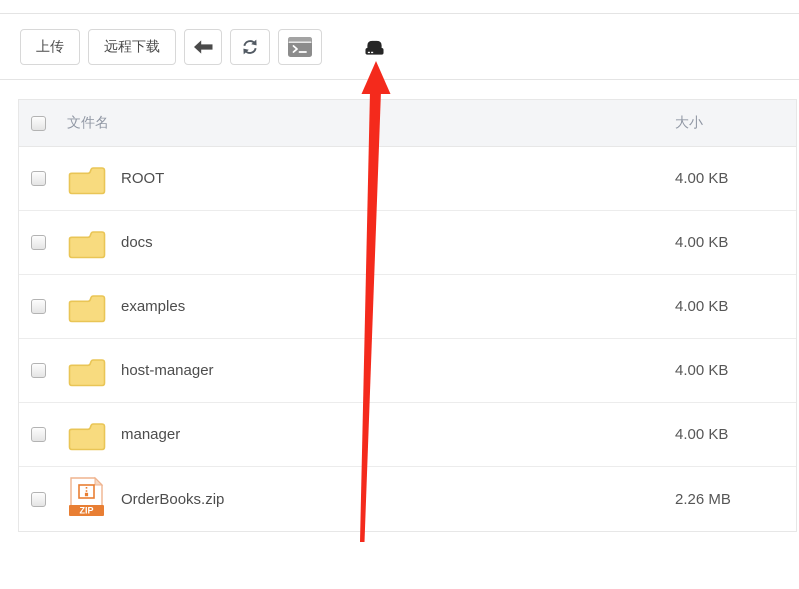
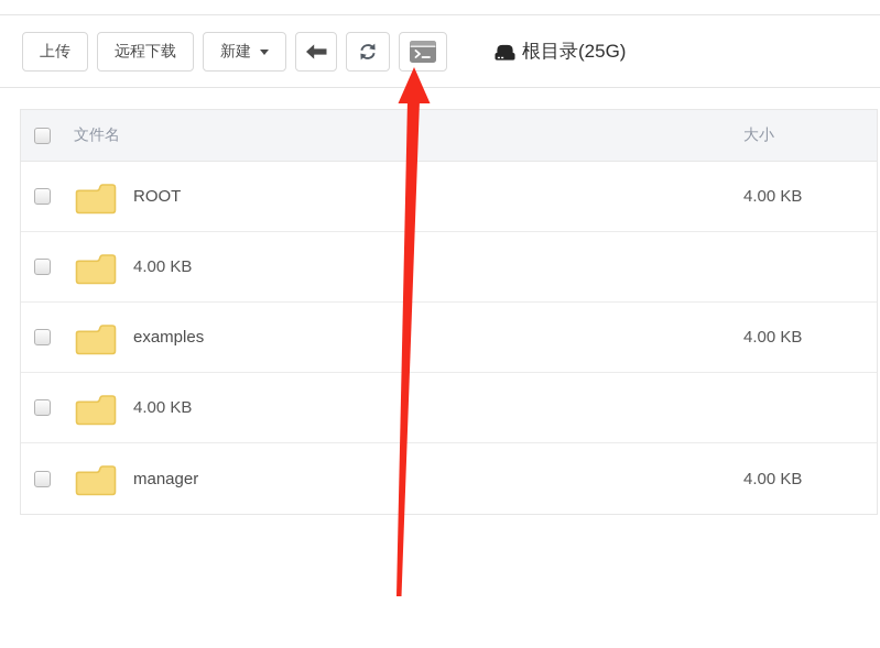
  上传
  远程下载
+ 新建
+ 根目录(25G)
  文件名
  大小
  ROOT
  4.00 KB
- docs
  4.00 KB
  examples
  4.00 KB
- host-manager
  4.00 KB
  manager
  4.00 KB
- ZIP
- OrderBooks.zip
- 2.26 MB
